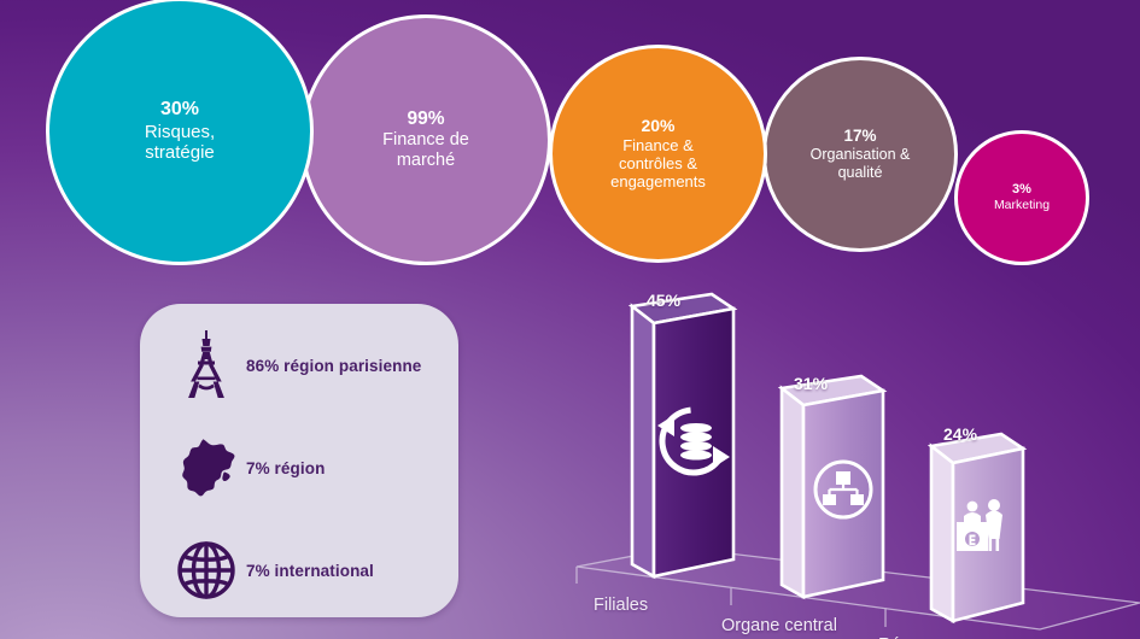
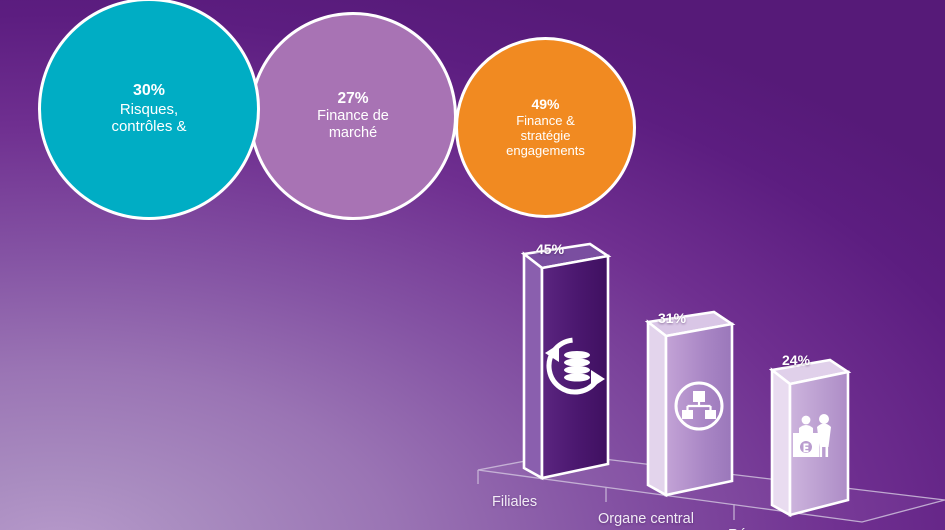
  30%
  Risques,
- stratégie
+ contrôles &
- 99%
+ 27%
  Finance de
  marché
- 20%
+ 49%
  Finance &
- contrôles &
+ stratégie
  engagements
- 17%
- Organisation &
- qualité
- 3%
- Marketing
- 86% région parisienne
- 7% région
- 7% international
  45%
  31%
  24%
  Filiales
  Organe central
